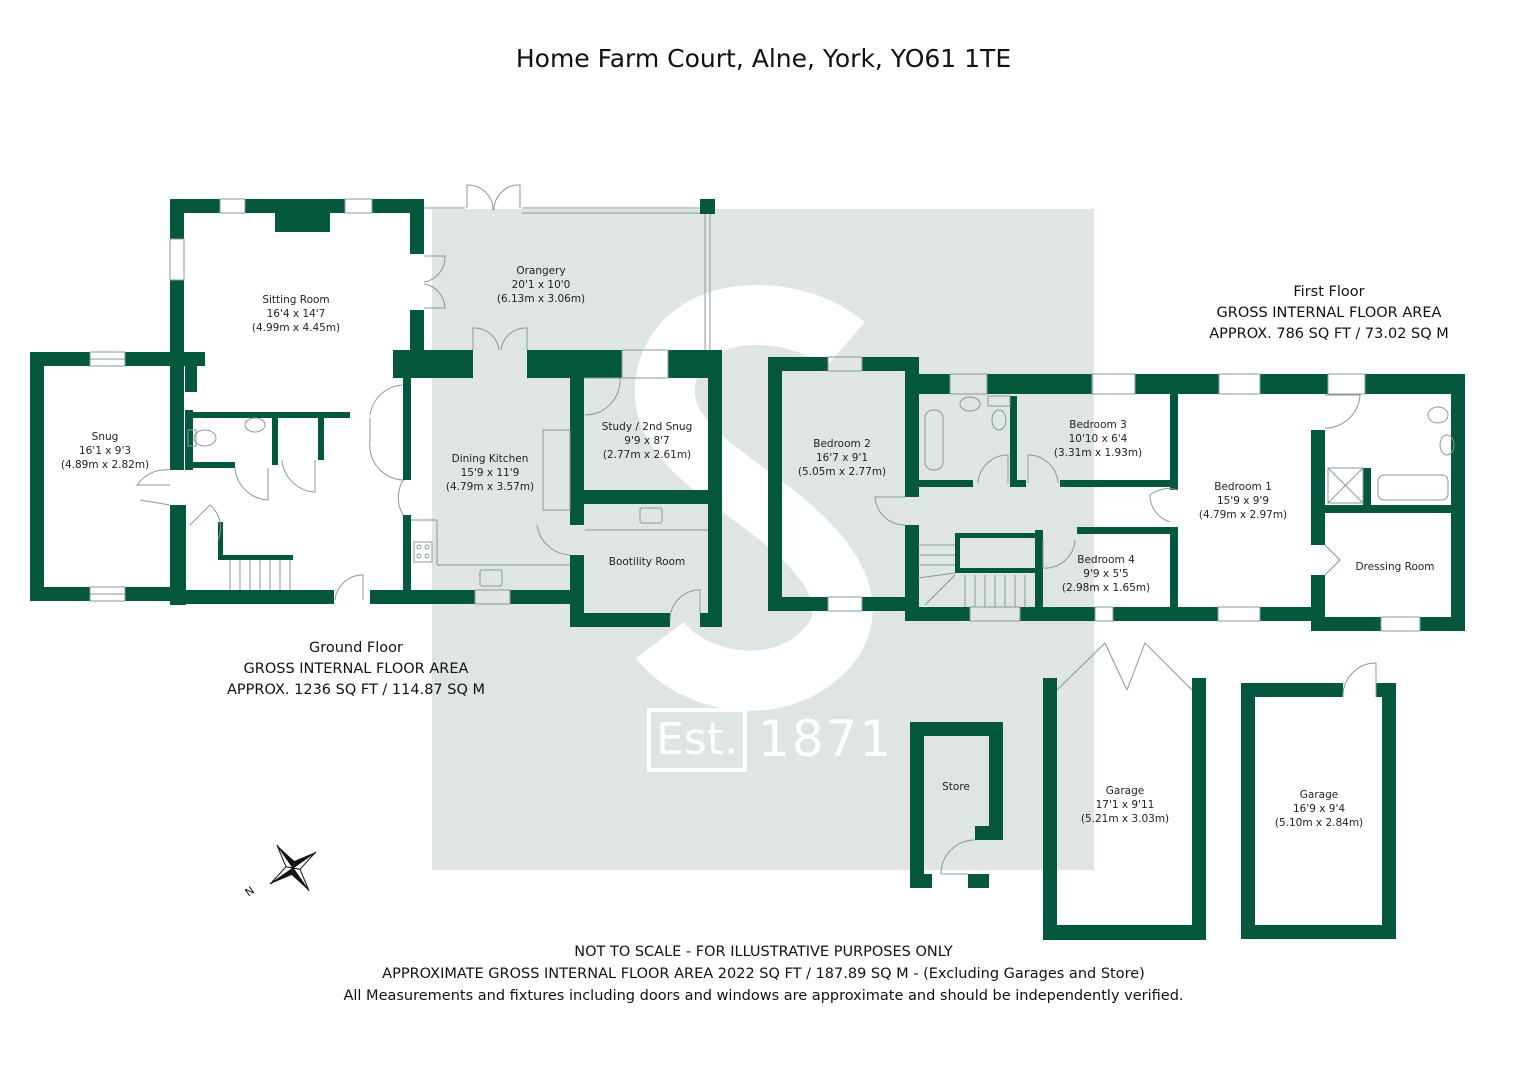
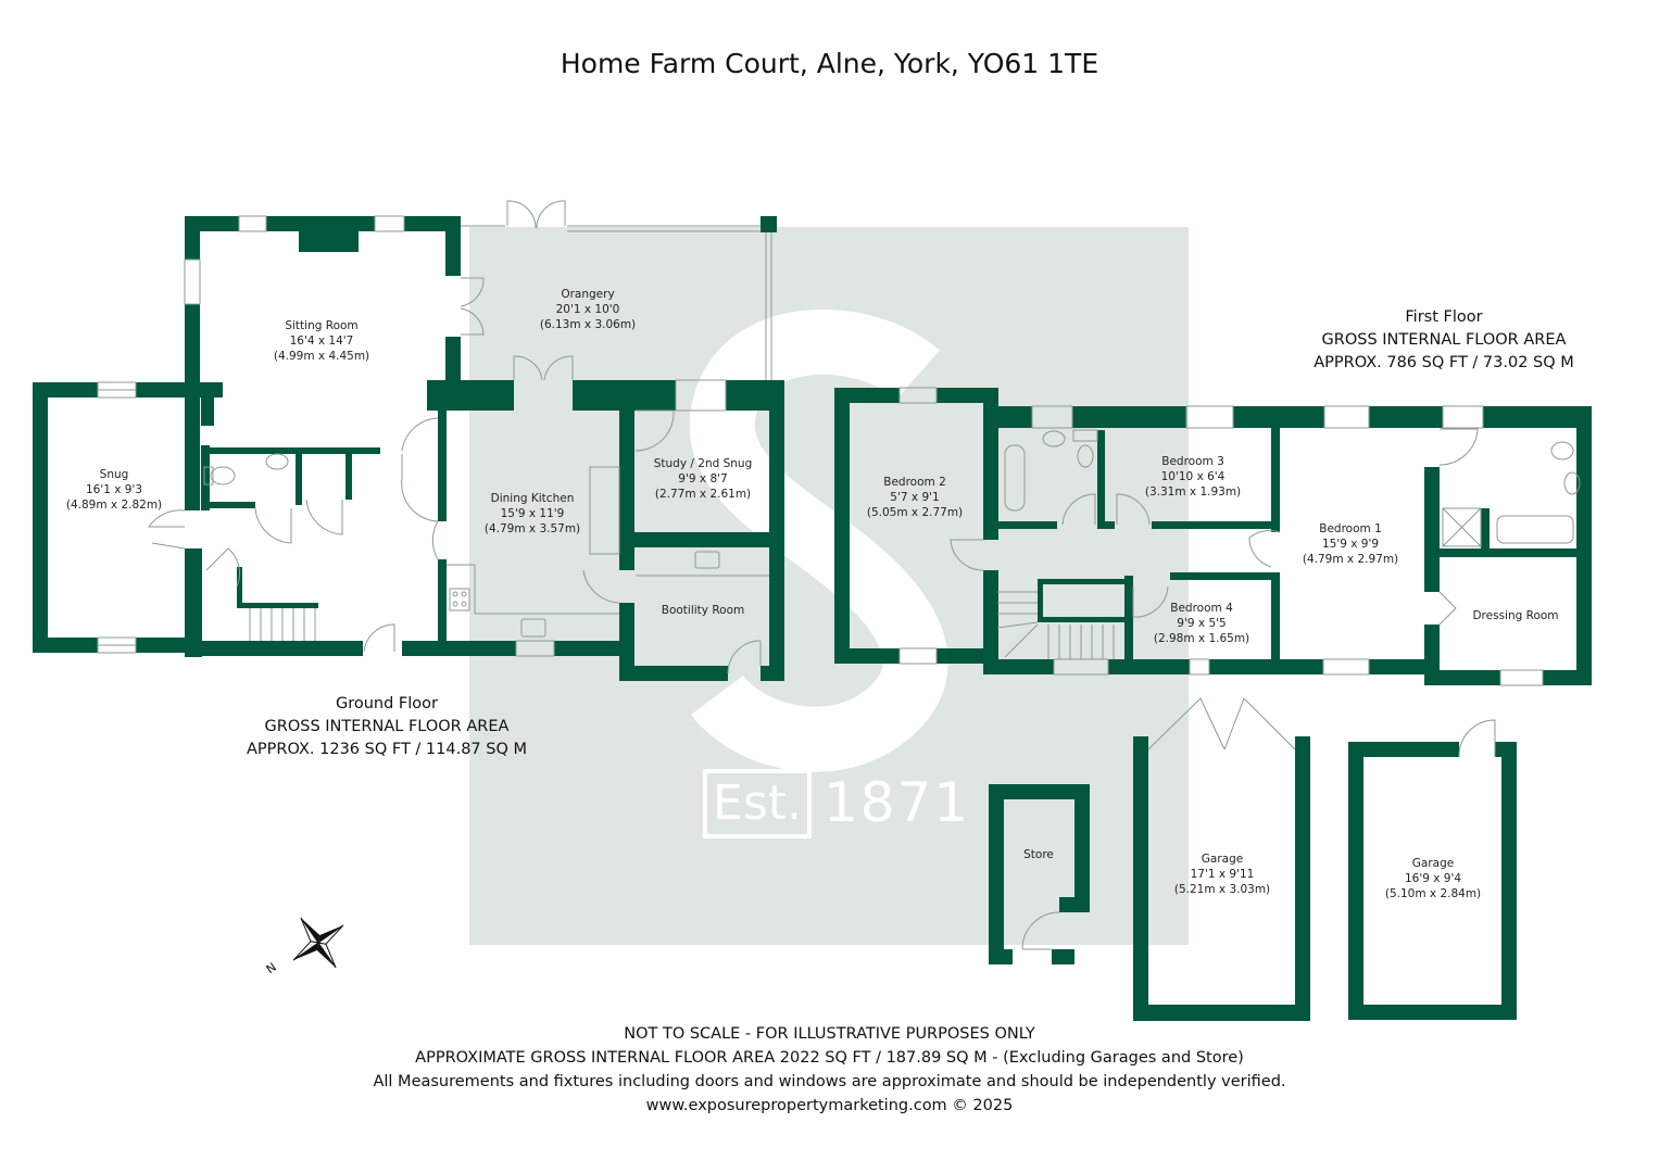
  Home Farm Court, Alne, York, YO61 1TE
  Est.
  1871
  Snug
  16'1 x 9'3
  (4.89m x 2.82m)
  Sitting Room
  16'4 x 14'7
  (4.99m x 4.45m)
  Orangery
  20'1 x 10'0
  (6.13m x 3.06m)
  Dining Kitchen
  15'9 x 11'9
  (4.79m x 3.57m)
  Study / 2nd Snug
  9'9 x 8'7
  (2.77m x 2.61m)
  Bootility Room
  Bedroom 2
- 16'7 x 9'1
+ 5'7 x 9'1
  (5.05m x 2.77m)
  Bedroom 3
  10'10 x 6'4
  (3.31m x 1.93m)
  Bedroom 4
  9'9 x 5'5
  (2.98m x 1.65m)
  Bedroom 1
  15'9 x 9'9
  (4.79m x 2.97m)
  Dressing Room
  Store
  Garage
  17'1 x 9'11
  (5.21m x 3.03m)
  Garage
  16'9 x 9'4
  (5.10m x 2.84m)
  Ground Floor
  GROSS INTERNAL FLOOR AREA
  APPROX. 1236 SQ FT / 114.87 SQ M
  First Floor
  GROSS INTERNAL FLOOR AREA
  APPROX. 786 SQ FT / 73.02 SQ M
  NOT TO SCALE - FOR ILLUSTRATIVE PURPOSES ONLY
  APPROXIMATE GROSS INTERNAL FLOOR AREA 2022 SQ FT / 187.89 SQ M - (Excluding Garages and Store)
  All Measurements and fixtures including doors and windows are approximate and should be independently verified.
+ www.exposurepropertymarketing.com © 2025
